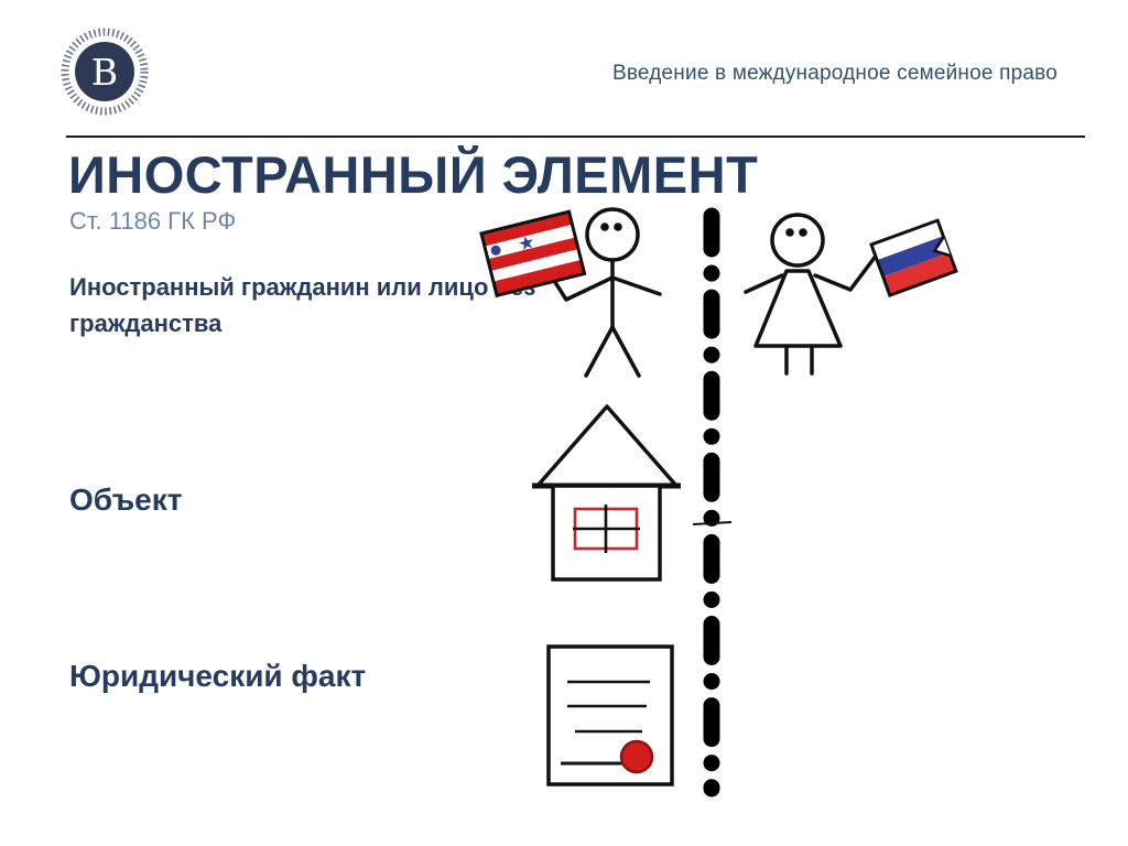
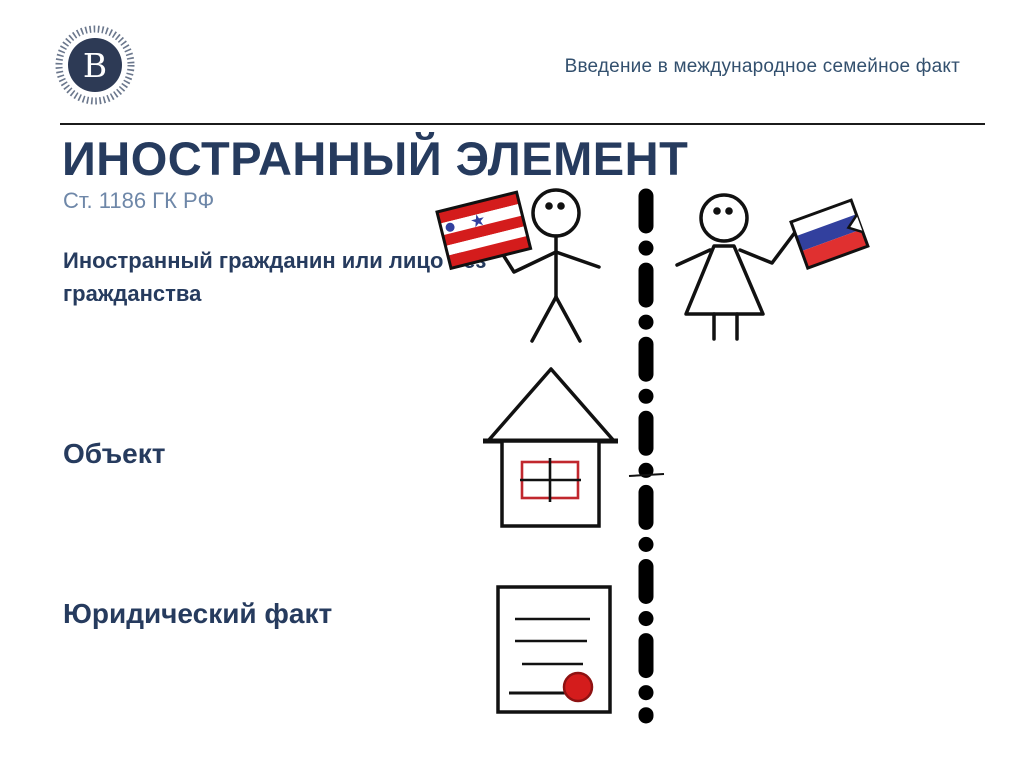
  В
- Введение в международное семейное право
+ Введение в международное семейное факт
  ИНОСТРАННЫЙ ЭЛЕМЕНТ
  Ст. 1186 ГК РФ
  Иностранный гражданин или лицо гражданства
  Объект
  Юридический факт
